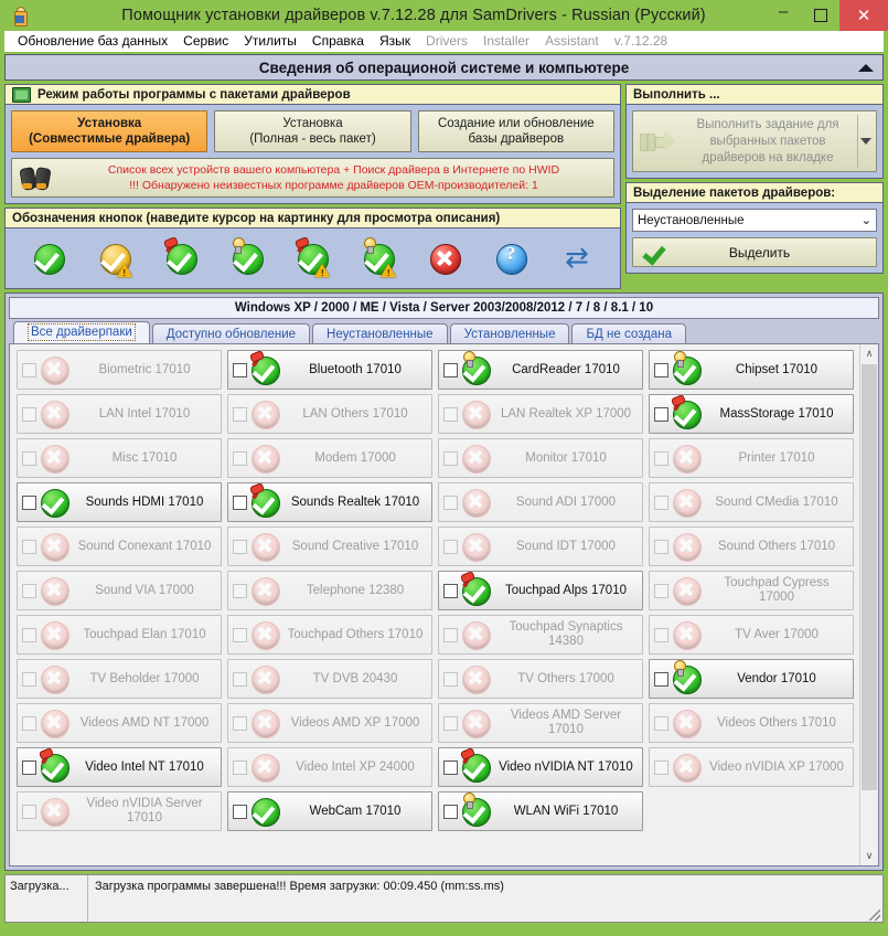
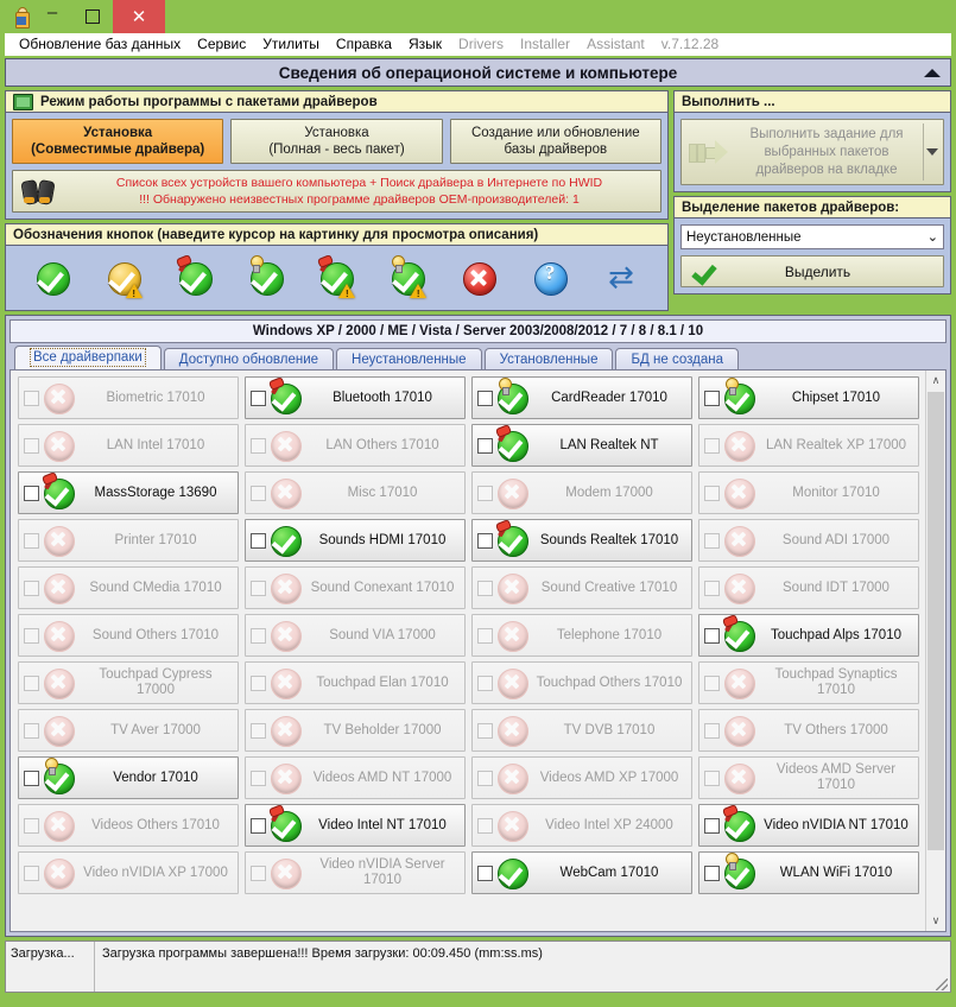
- Помощник установки драйверов v.7.12.28 для SamDrivers - Russian (Русский)
  –
  ✕
  Обновление баз данных
  Сервис
  Утилиты
  Справка
  Язык
  Drivers
  Installer
  Assistant
  v.7.12.28
  Сведения об операционой системе и компьютере
  Режим работы программы с пакетами драйверов
  Установка
  (Совместимые драйвера)
  Установка
  (Полная - весь пакет)
  Создание или обновление
  базы драйверов
  Список всех устройств вашего компьютера + Поиск драйвера в Интернете по HWID
  !!! Обнаружено неизвестных программе драйверов OEM-производителей: 1
  Обозначения кнопок (наведите курсор на картинку для просмотра описания)
  !
  !
  !
  ?
  ⇄
  Выполнить ...
  Выполнить задание для выбранных пакетов драйверов на вкладке
  Выделение пакетов драйверов:
  Неустановленные
  ⌄
  Выделить
  Windows XP / 2000 / ME / Vista / Server 2003/2008/2012 / 7 / 8 / 8.1 / 10
  Все драйверпаки
  Доступно обновление
  Неустановленные
  Установленные
  БД не создана
  Biometric 17010
  Bluetooth 17010
  CardReader 17010
  Chipset 17010
  LAN Intel 17010
  LAN Others 17010
+ LAN Realtek NT
  LAN Realtek XP 17000
- MassStorage 17010
+ MassStorage 13690
  Misc 17010
  Modem 17000
  Monitor 17010
  Printer 17010
  Sounds HDMI 17010
  Sounds Realtek 17010
  Sound ADI 17000
  Sound CMedia 17010
  Sound Conexant 17010
  Sound Creative 17010
  Sound IDT 17000
  Sound Others 17010
  Sound VIA 17000
- Telephone 12380
+ Telephone 17010
  Touchpad Alps 17010
  Touchpad Cypress 17000
  Touchpad Elan 17010
  Touchpad Others 17010
- Touchpad Synaptics 14380
+ Touchpad Synaptics 17010
  TV Aver 17000
  TV Beholder 17000
- TV DVB 20430
+ TV DVB 17010
  TV Others 17000
  Vendor 17010
  Videos AMD NT 17000
  Videos AMD XP 17000
  Videos AMD Server 17010
  Videos Others 17010
  Video Intel NT 17010
  Video Intel XP 24000
  Video nVIDIA NT 17010
  Video nVIDIA XP 17000
  Video nVIDIA Server 17010
  WebCam 17010
  WLAN WiFi 17010
  ∧
  ∨
  Загрузка...
  Загрузка программы завершена!!! Время загрузки: 00:09.450 (mm:ss.ms)
